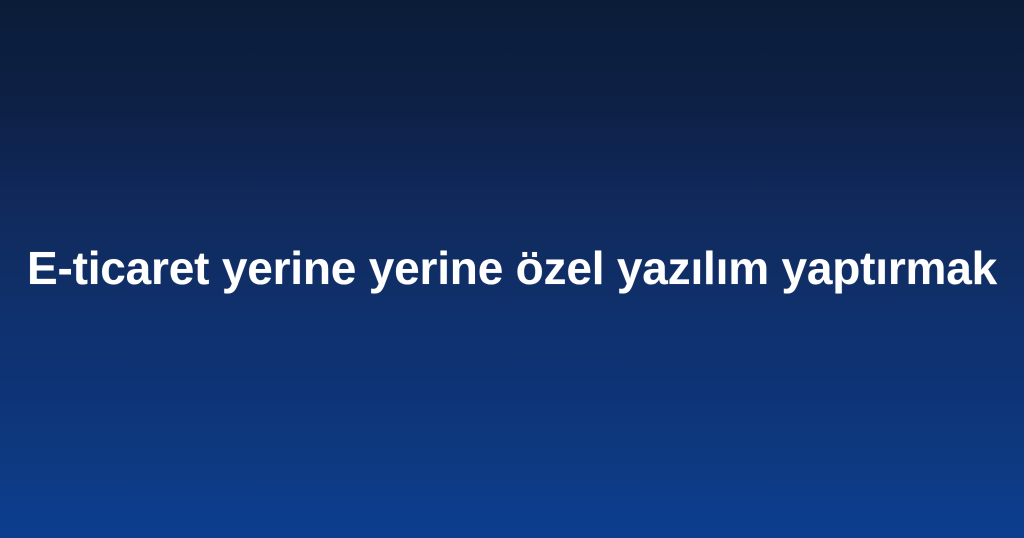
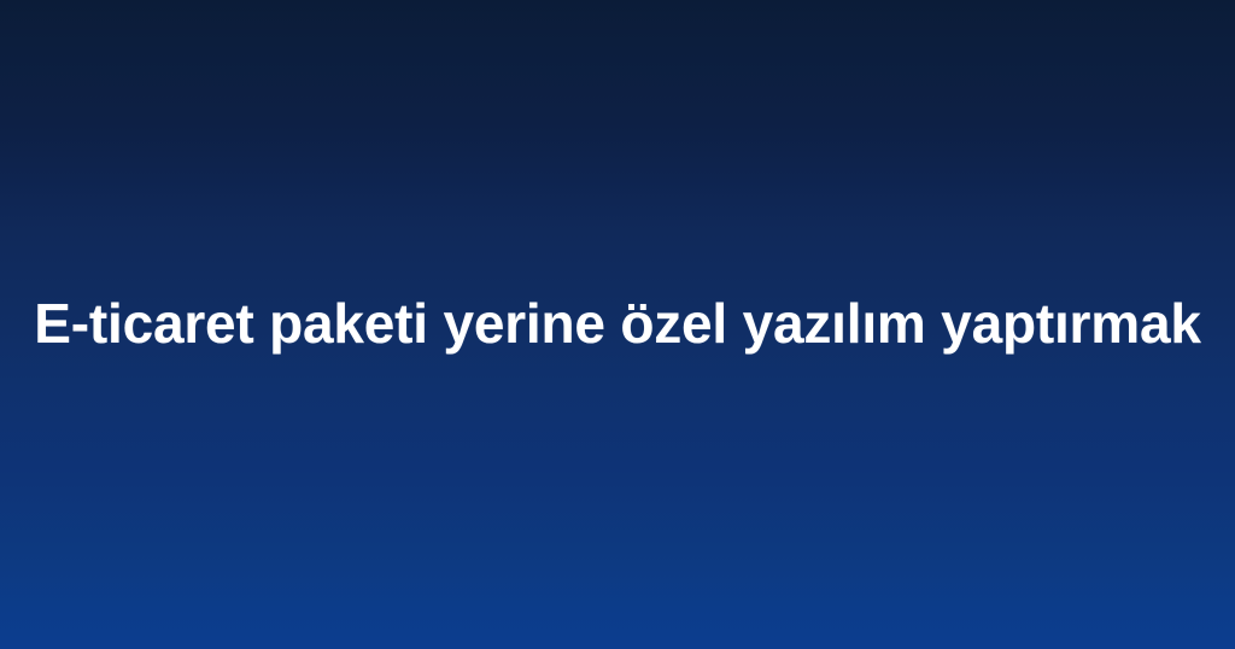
- E-ticaret yerine yerine özel yazılım yaptırmak
+ E-ticaret paketi yerine özel yazılım yaptırmak
